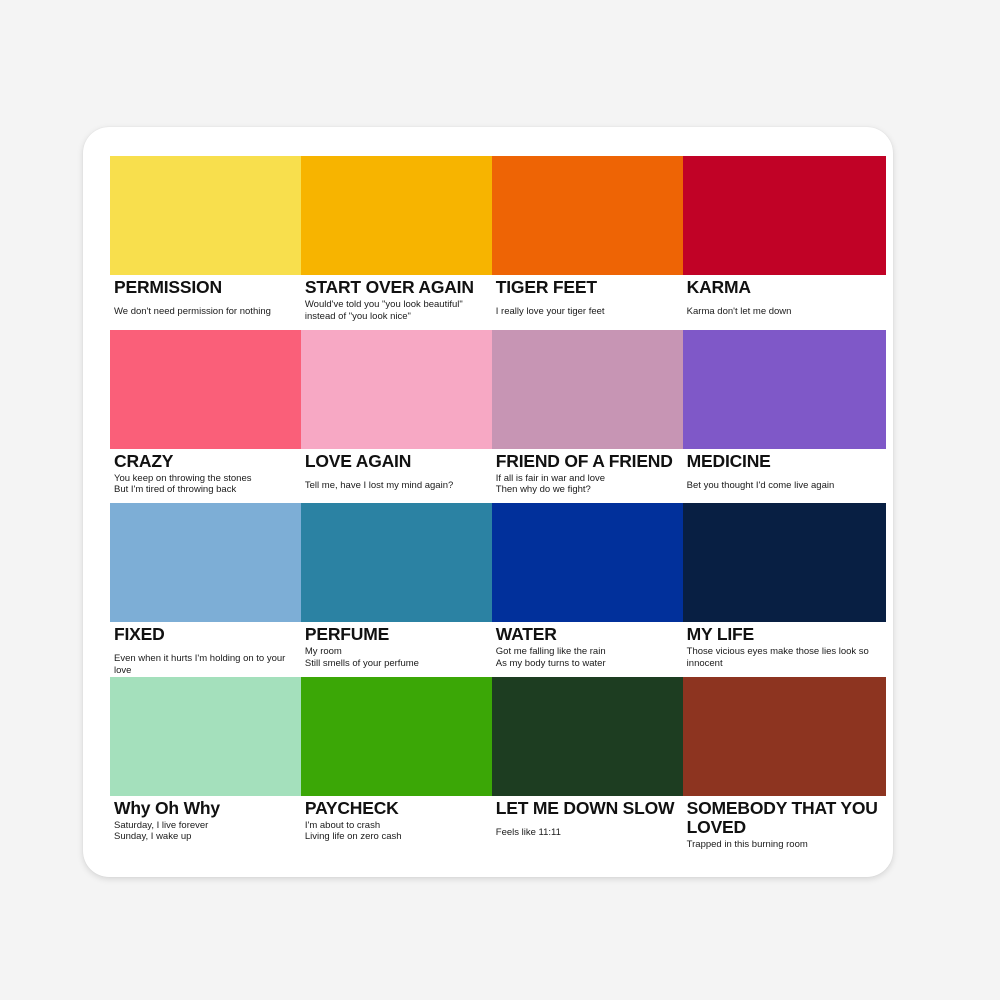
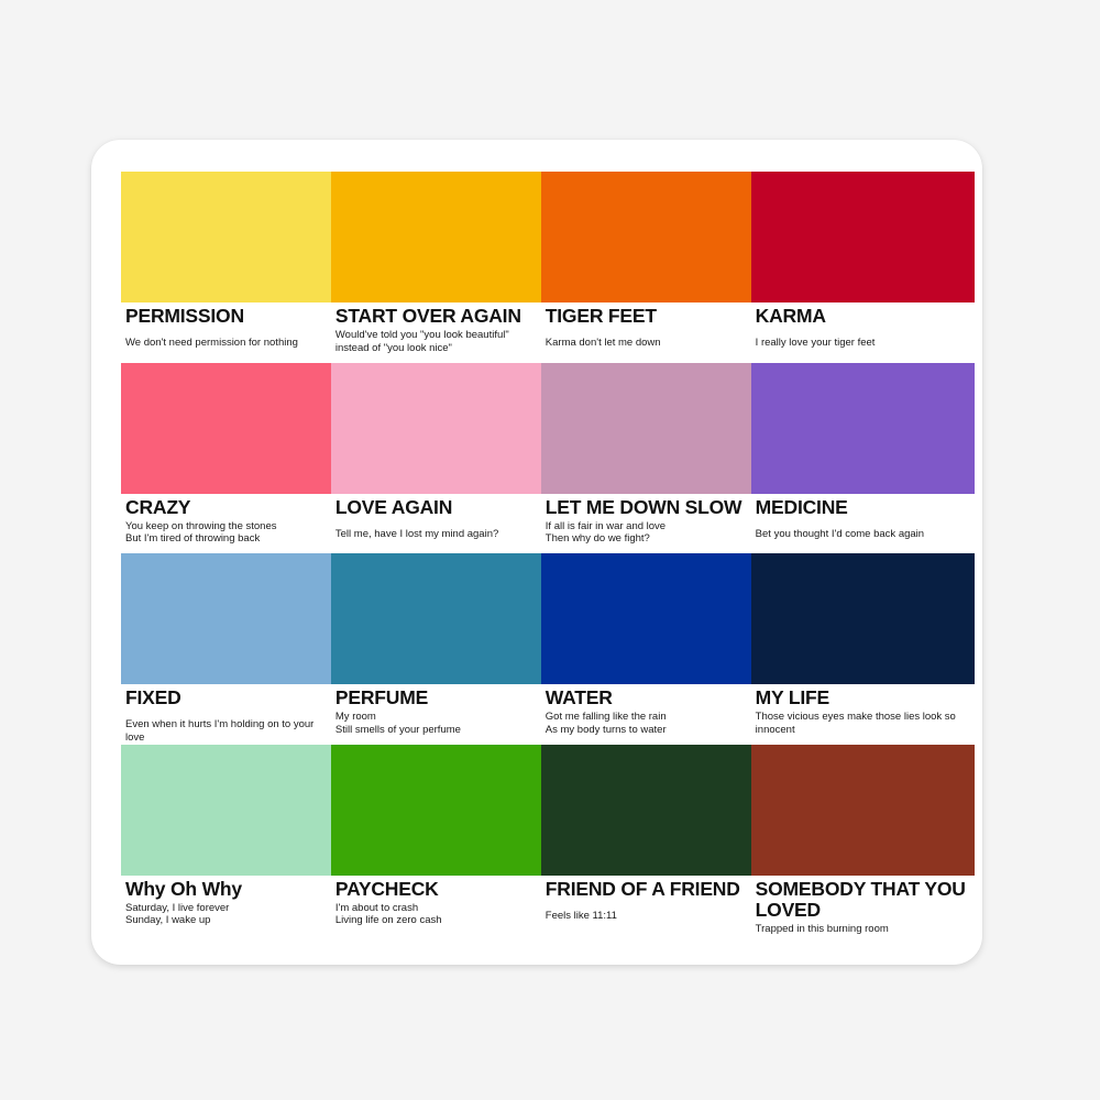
  PERMISSION
  We don't need permission for nothing
  START OVER AGAIN
  Would've told you "you look beautiful"
  instead of "you look nice"
  TIGER FEET
- I really love your tiger feet
+ Karma don't let me down
  KARMA
- Karma don't let me down
+ I really love your tiger feet
  CRAZY
  You keep on throwing the stones
  But I'm tired of throwing back
  LOVE AGAIN
  Tell me, have I lost my mind again?
- FRIEND OF A FRIEND
+ LET ME DOWN SLOW
  If all is fair in war and love
  Then why do we fight?
  MEDICINE
- Bet you thought I'd come live again
+ Bet you thought I'd come back again
  FIXED
  Even when it hurts I'm holding on to your love
  PERFUME
  My room
  Still smells of your perfume
  WATER
  Got me falling like the rain
  As my body turns to water
  MY LIFE
  Those vicious eyes make those lies look so innocent
  Why Oh Why
  Saturday, I live forever
  Sunday, I wake up
  PAYCHECK
  I'm about to crash
  Living life on zero cash
- LET ME DOWN SLOW
+ FRIEND OF A FRIEND
  Feels like 11:11
  SOMEBODY THAT YOU LOVED
  Trapped in this burning room
